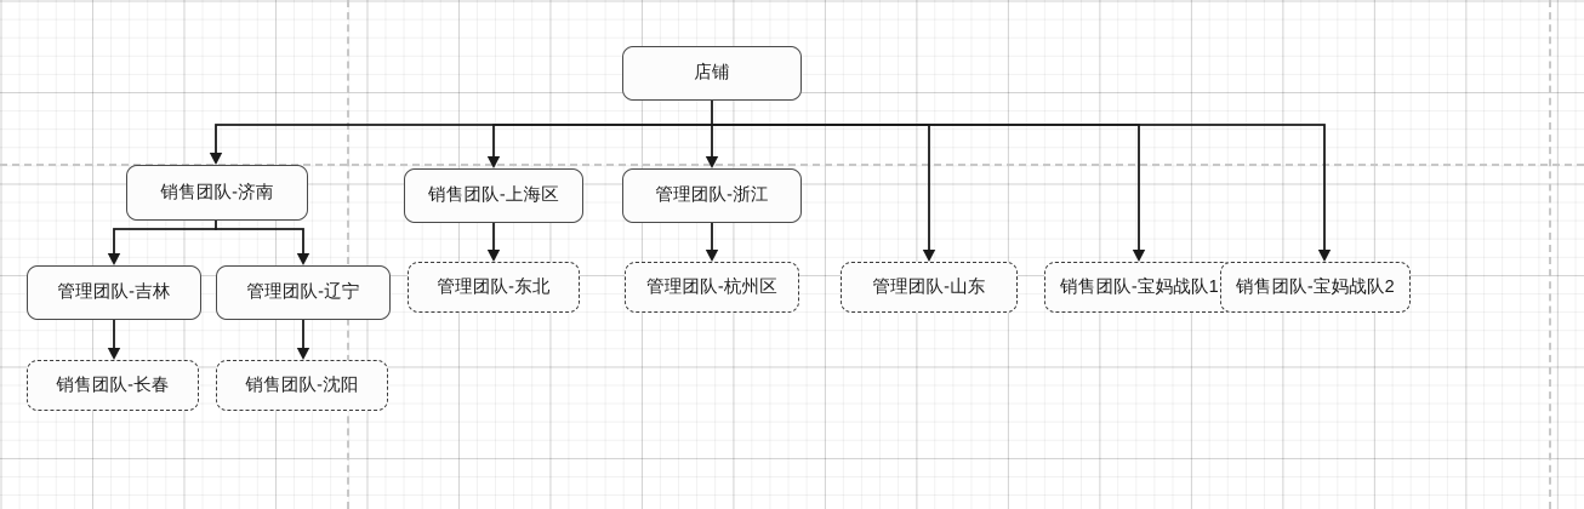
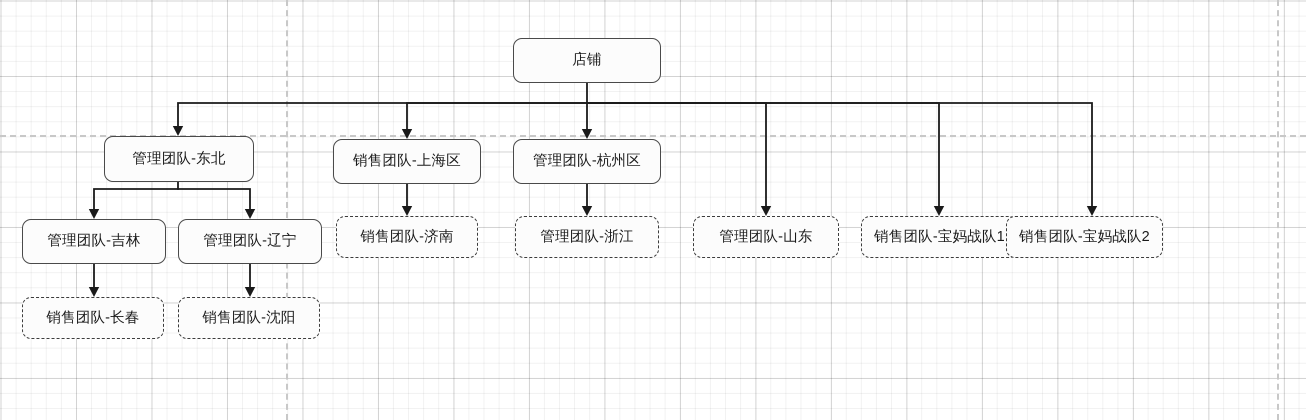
  店铺
- 销售团队-济南
+ 管理团队-东北
  销售团队-上海区
- 管理团队-浙江
+ 管理团队-杭州区
  管理团队-吉林
  管理团队-辽宁
- 管理团队-东北
+ 销售团队-济南
- 管理团队-杭州区
+ 管理团队-浙江
  管理团队-山东
  销售团队-宝妈战队1
  销售团队-宝妈战队2
  销售团队-长春
  销售团队-沈阳
